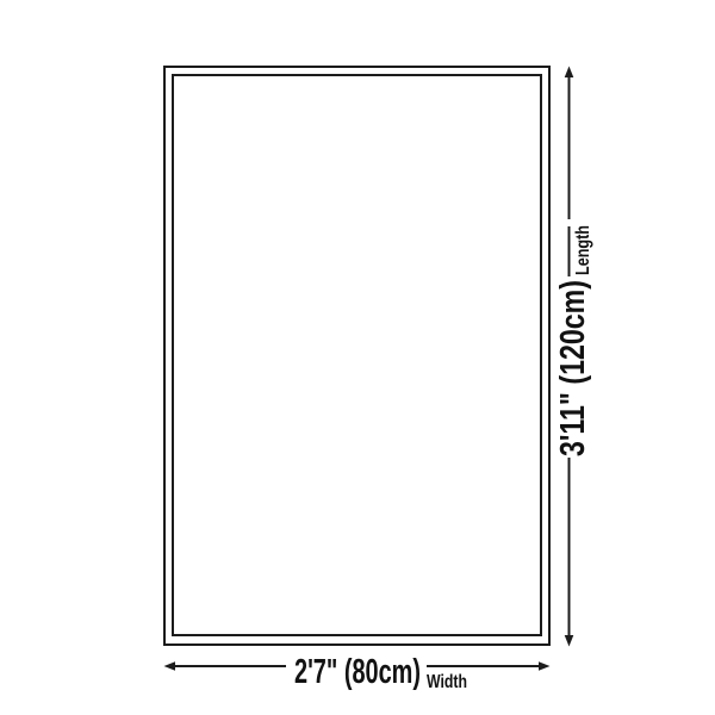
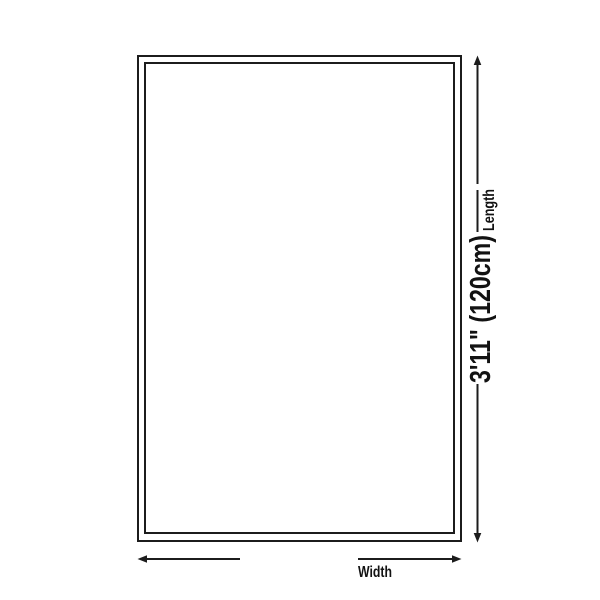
- 2'7" (80cm)
  Width
